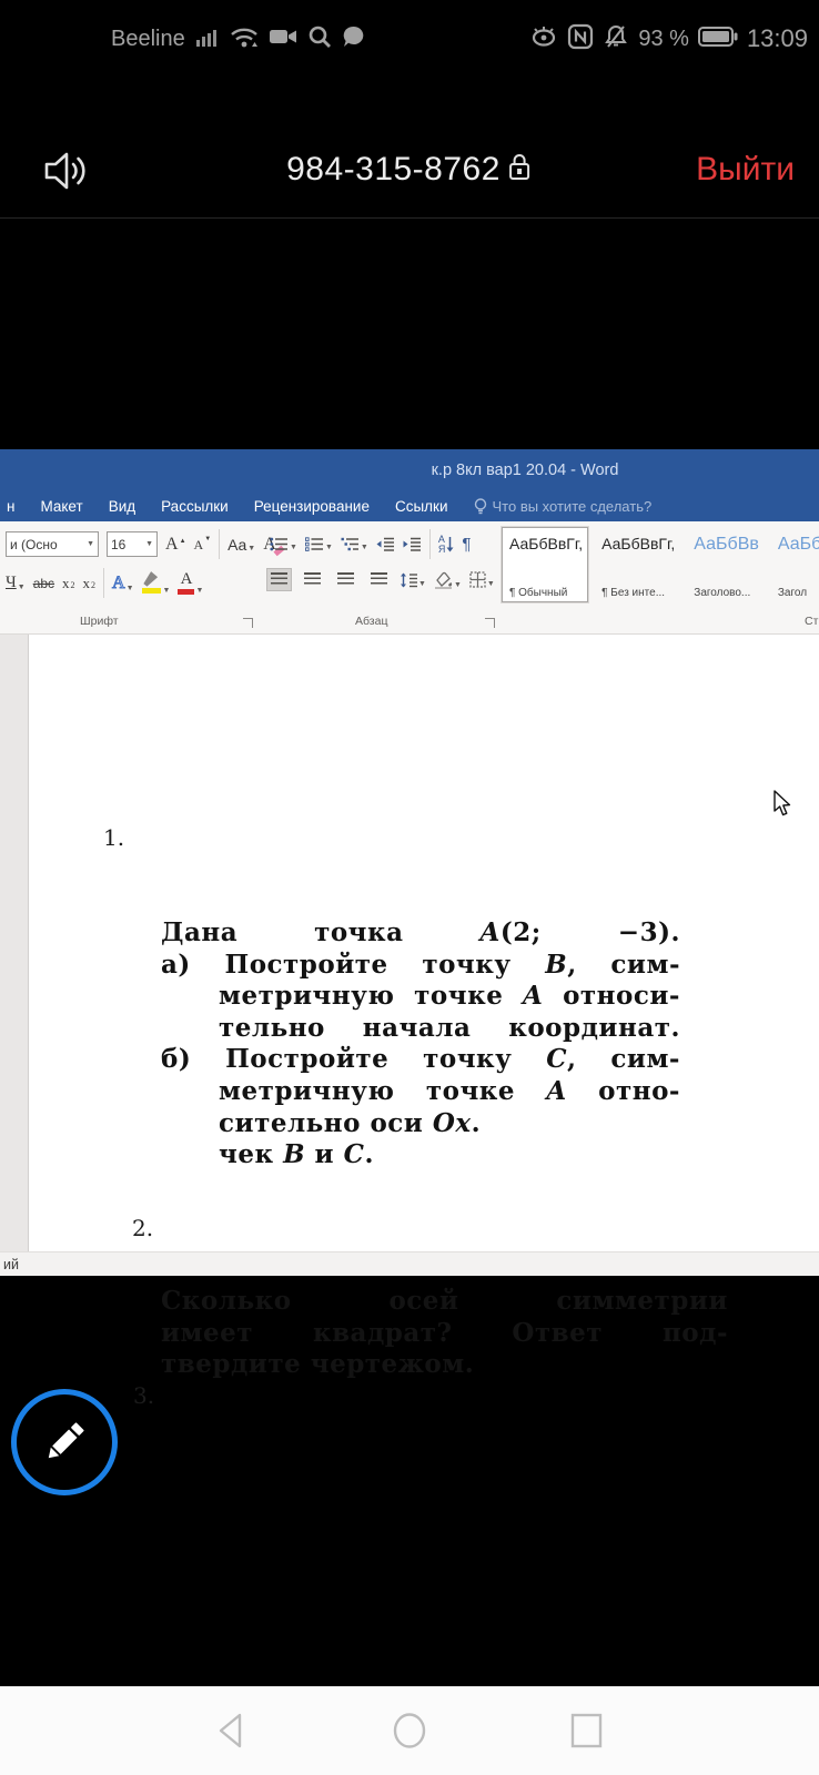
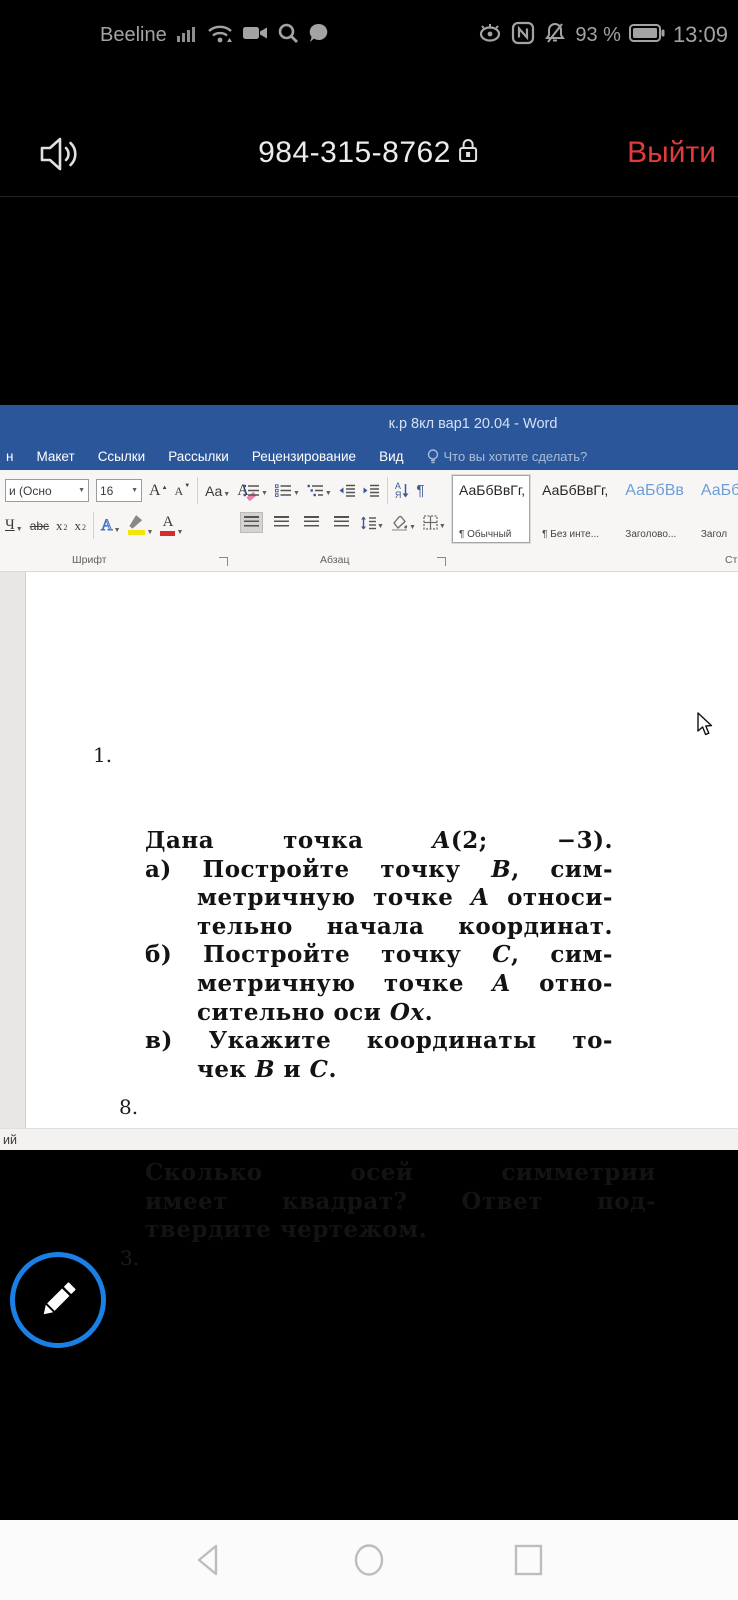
  Beeline
  93 %
  13:09
  984-315-8762
  Выйти
  к.р 8кл вар1 20.04 - Word
  н
  Макет
- Вид
+ Ссылки
  Рассылки
  Рецензирование
- Ссылки
+ Вид
  Что вы хотите сделать?
  и (Осно
  16
  A
  A
  Aa
  A
  А
  Я
  ¶
  Ч
  abc
  x
  2
  x
  2
  А
  А
  АаБбВвГг,
  ¶ Обычный
  АаБбВвГг,
  ¶ Без инте...
  АаБбВв
  Заголово...
  АаБб
  Загол
  Шрифт
  Абзац
  1.
  Дана
  точка
  A(2;
  −3).
  а)
  Постройте
  точку
  B,
  сим-
  метричную
  точке
  A
  относи-
  тельно
  начала
  координат.
  б)
  Постройте
  точку
  C,
  сим-
  метричную
  точке
  A
  отно-
  сительно оси Ox.
+ в)
+ Укажите
+ координаты
+ то-
  чек B и C.
- 2.
+ 8.
  3.
  ий
